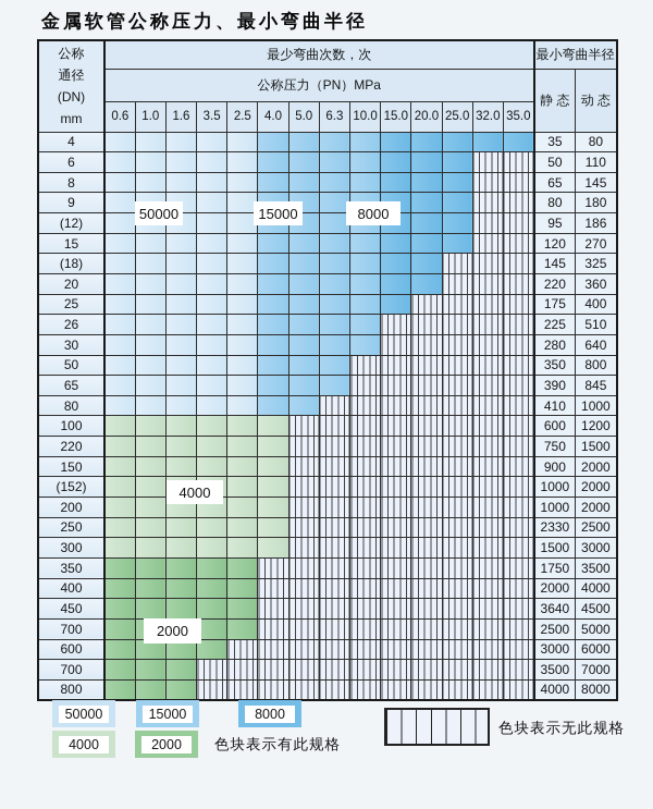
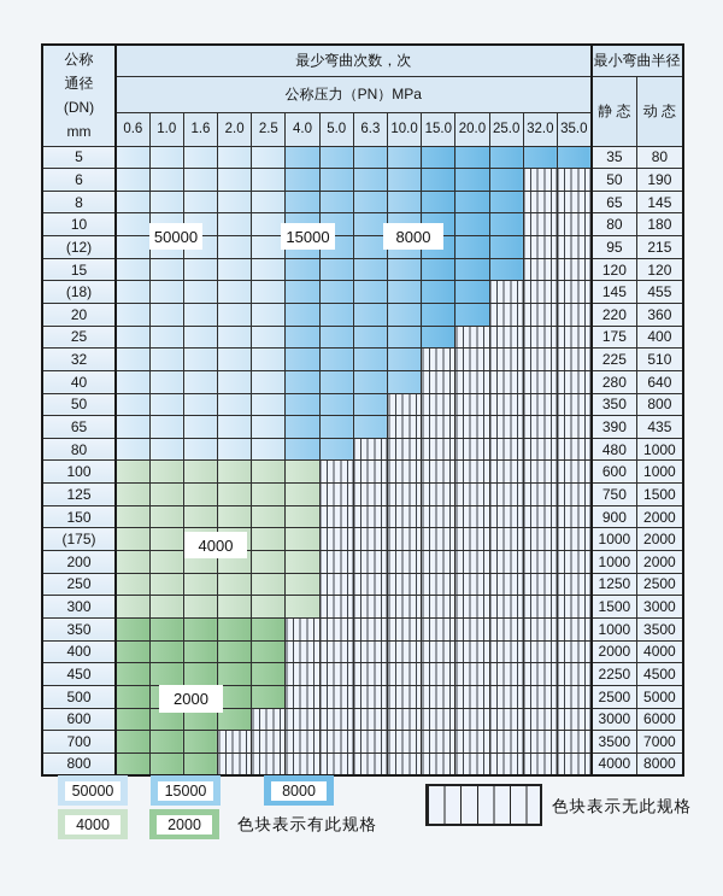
- 金属软管公称压力、最小弯曲半径
  公称 通径 (DN) mm	最少弯曲次数，次	最小弯曲半径
  公称压力（PN）MPa	静 态	动 态
- 0.6	1.0	1.6	3.5	2.5	4.0	5.0	6.3	10.0	15.0	20.0	25.0	32.0	35.0
+ 0.6	1.0	1.6	2.0	2.5	4.0	5.0	6.3	10.0	15.0	20.0	25.0	32.0	35.0
- 4															35	80
+ 5															35	80
- 6															50	110
+ 6															50	190
  8															65	145
- 9															80	180
+ 10															80	180
- (12)															95	186
+ (12)															95	215
- 15															120	270
+ 15															120	120
- (18)															145	325
+ (18)															145	455
  20															220	360
  25															175	400
- 26															225	510
+ 32															225	510
- 30															280	640
+ 40															280	640
  50															350	800
- 65															390	845
+ 65															390	435
- 80															410	1000
+ 80															480	1000
- 100															600	1200
+ 100															600	1000
- 220															750	1500
+ 125															750	1500
  150															900	2000
- (152)															1000	2000
+ (175)															1000	2000
  200															1000	2000
- 250															2330	2500
+ 250															1250	2500
  300															1500	3000
- 350															1750	3500
+ 350															1000	3500
  400															2000	4000
- 450															3640	4500
+ 450															2250	4500
- 700															2500	5000
+ 500															2500	5000
  600															3000	6000
  700															3500	7000
  800															4000	8000
  50000
  15000
  8000
  4000
  2000
  50000
  15000
  8000
  4000
  2000
  色块表示有此规格
  色块表示无此规格
